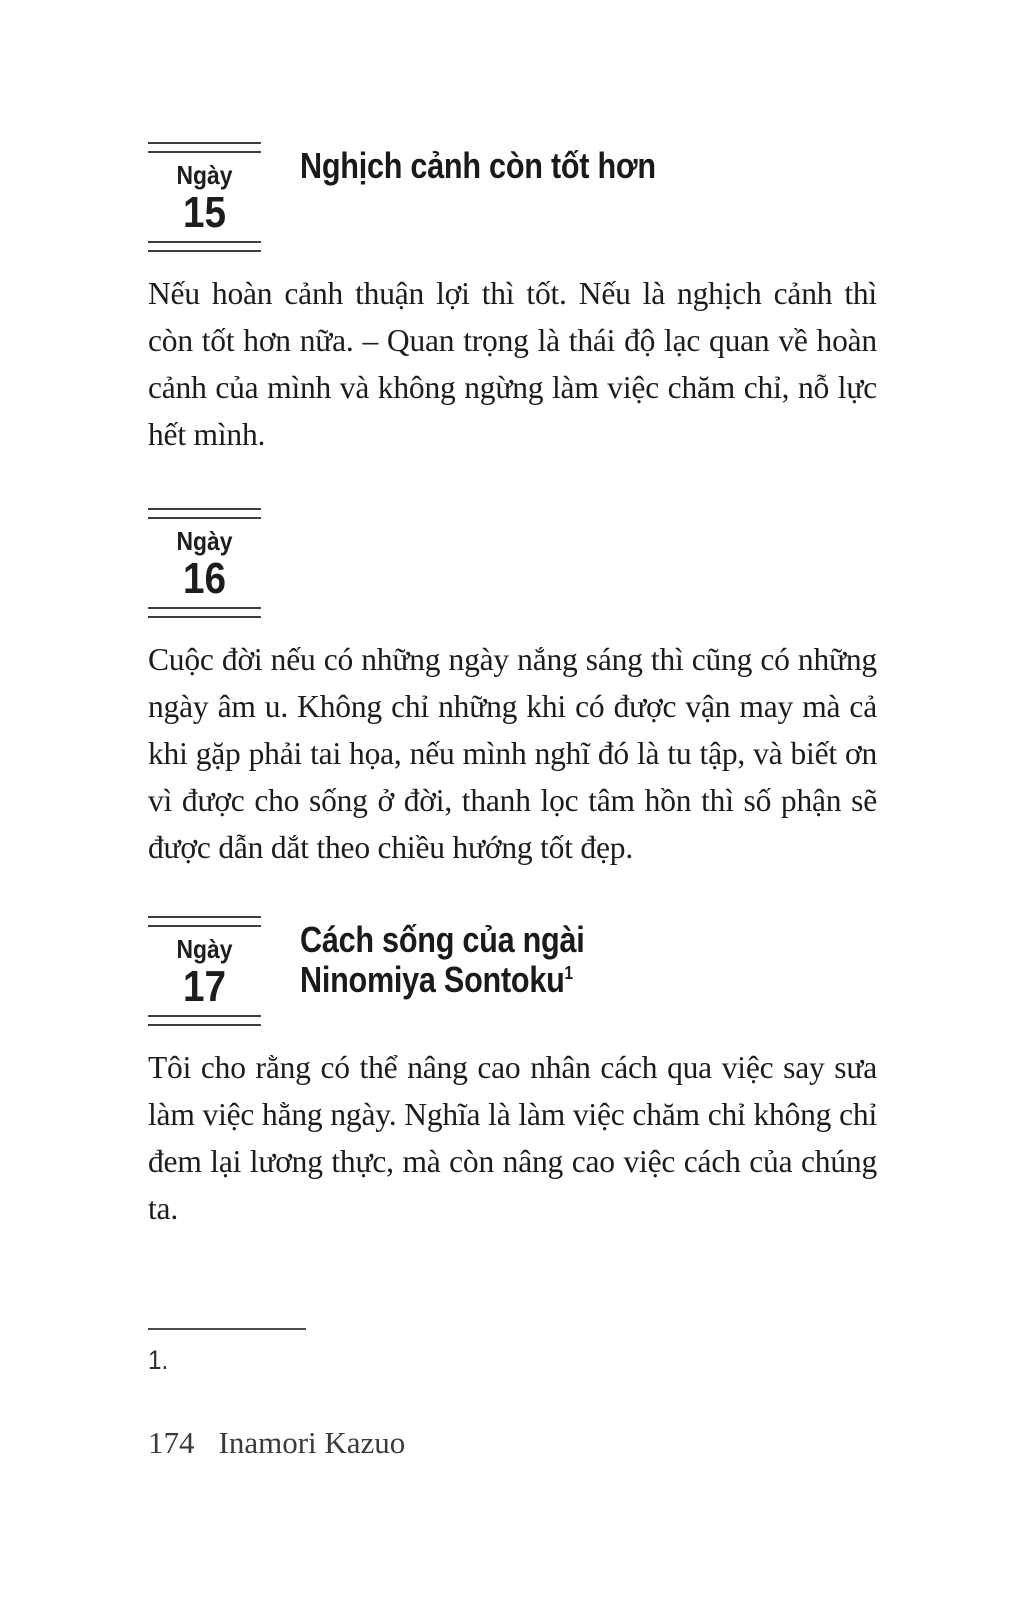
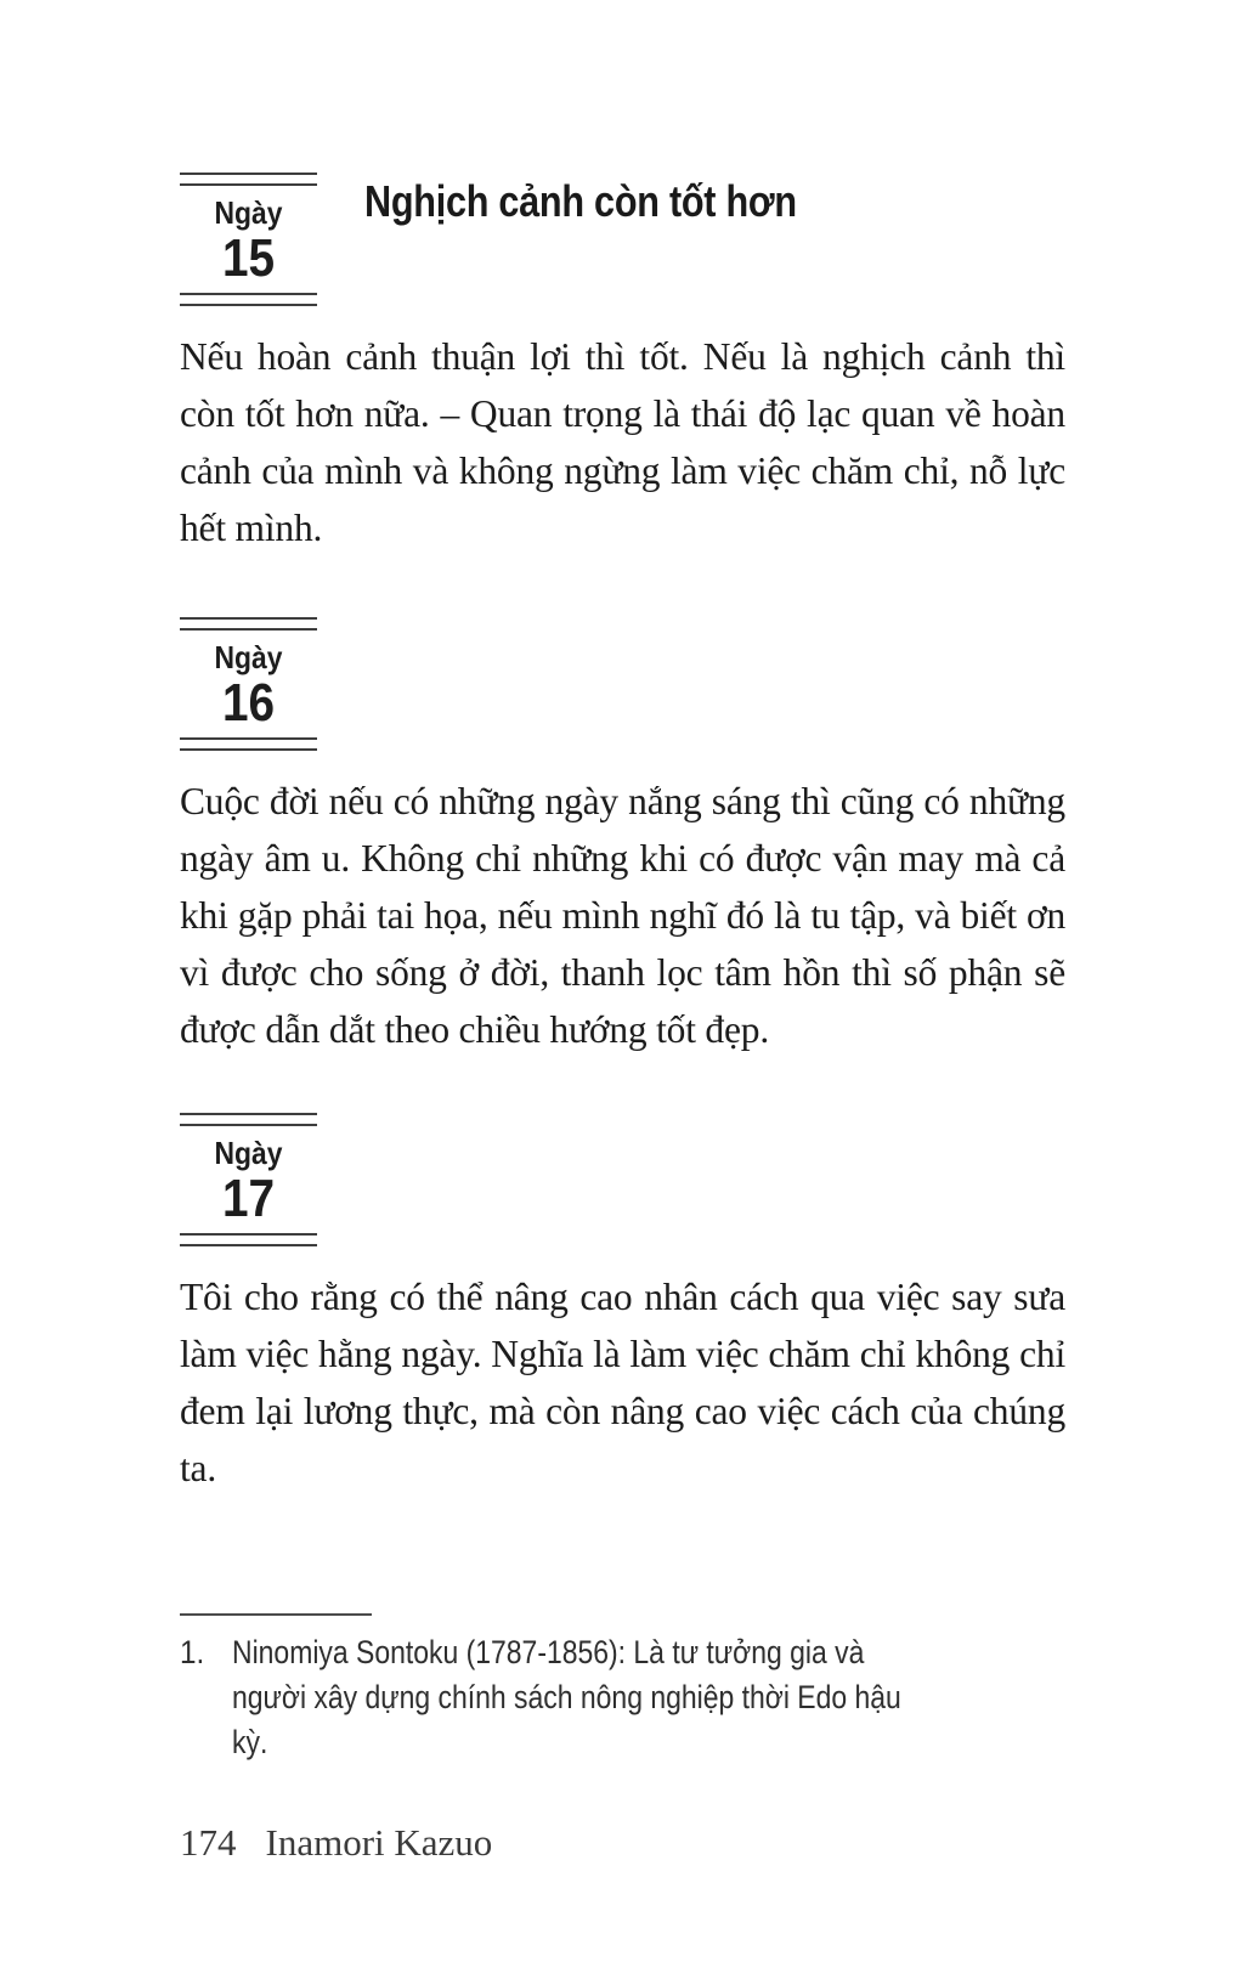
  Ngày
  15
  Nghịch cảnh còn tốt hơn
  Nếu hoàn cảnh thuận lợi thì tốt. Nếu là nghịch cảnh thì còn tốt hơn nữa. – Quan trọng là thái độ lạc quan về hoàn cảnh của mình và không ngừng làm việc chăm chỉ, nỗ lực hết mình.
  Ngày
  16
  Cuộc đời nếu có những ngày nắng sáng thì cũng có những ngày âm u. Không chỉ những khi có được vận may mà cả khi gặp phải tai họa, nếu mình nghĩ đó là tu tập, và biết ơn vì được cho sống ở đời, thanh lọc tâm hồn thì số phận sẽ được dẫn dắt theo chiều hướng tốt đẹp.
  Ngày
  17
- Cách sống của ngài
- Ninomiya Sontoku1
  Tôi cho rằng có thể nâng cao nhân cách qua việc say sưa làm việc hằng ngày. Nghĩa là làm việc chăm chỉ không chỉ đem lại lương thực, mà còn nâng cao việc cách của chúng ta.
  1.
+ Ninomiya Sontoku (1787-1856): Là tư tưởng gia và người xây dựng chính sách nông nghiệp thời Edo hậu kỳ.
  174
  Inamori Kazuo
